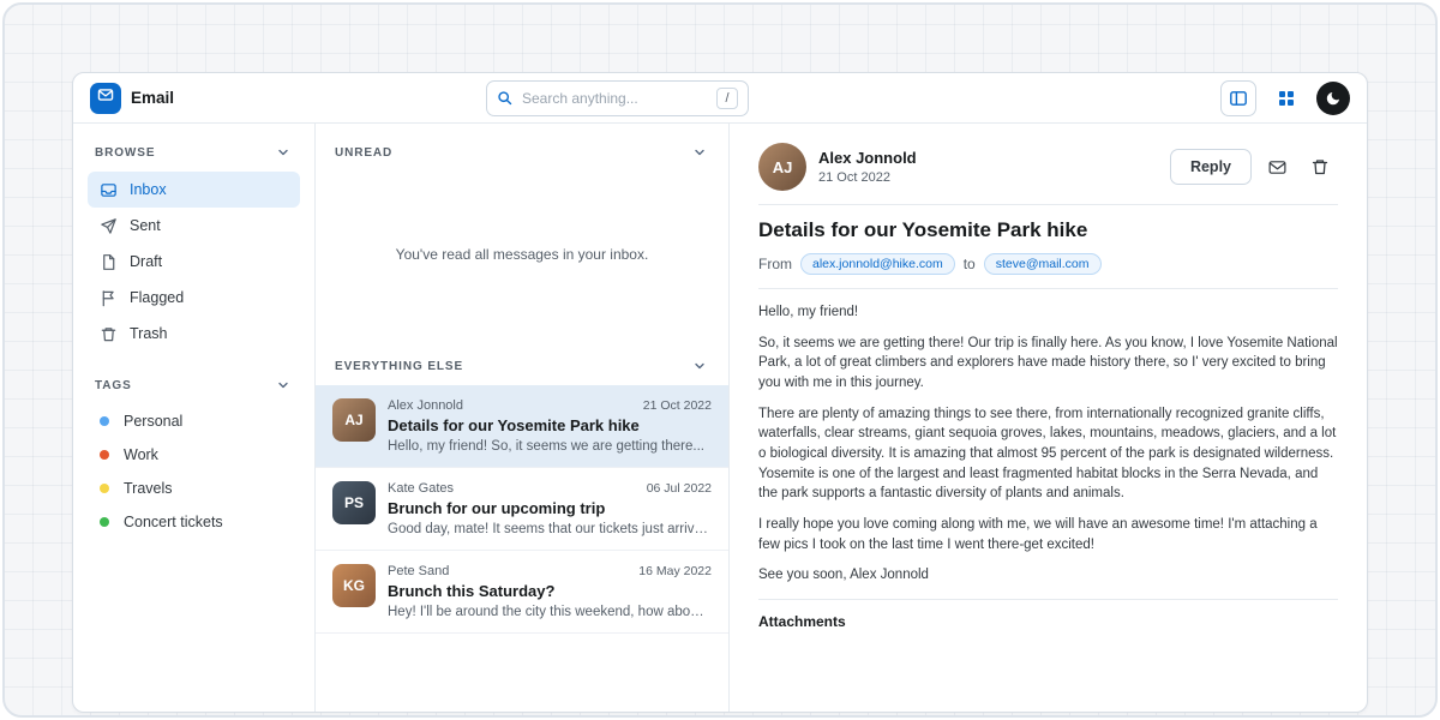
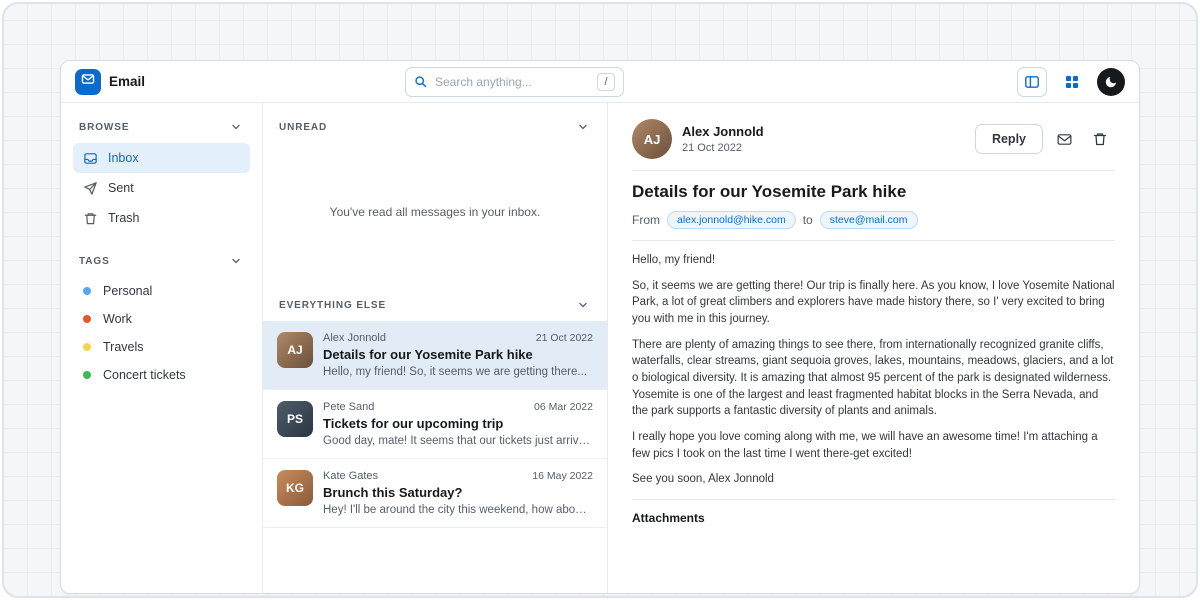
  Email
  Search anything...
  /
  BROWSE
  Inbox
  Sent
- Draft
- Flagged
  Trash
  TAGS
  Personal
  Work
  Travels
  Concert tickets
  UNREAD
  You've read all messages in your inbox.
  EVERYTHING ELSE
  AJ
  Alex Jonnold
  21 Oct 2022
  Details for our Yosemite Park hike
  Hello, my friend! So, it seems we are getting there...
  PS
- Kate Gates
+ Pete Sand
- 06 Jul 2022
+ 06 Mar 2022
- Brunch for our upcoming trip
+ Tickets for our upcoming trip
  Good day, mate! It seems that our tickets just arrived.
  KG
- Pete Sand
+ Kate Gates
  16 May 2022
  Brunch this Saturday?
  Hey! I'll be around the city this weekend, how about a
  AJ
  Alex Jonnold
  21 Oct 2022
  Reply
  Details for our Yosemite Park hike
  From
  alex.jonnold@hike.com
  to
  steve@mail.com
  Hello, my friend!
  So, it seems we are getting there! Our trip is finally here. As you know, I love Yosemite National Park, a lot of great climbers and explorers have made history there, so I' very excited to bring you with me in this journey.
  There are plenty of amazing things to see there, from internationally recognized granite cliffs, waterfalls, clear streams, giant sequoia groves, lakes, mountains, meadows, glaciers, and a lot o biological diversity. It is amazing that almost 95 percent of the park is designated wilderness. Yosemite is one of the largest and least fragmented habitat blocks in the Serra Nevada, and the park supports a fantastic diversity of plants and animals.
  I really hope you love coming along with me, we will have an awesome time! I'm attaching a few pics I took on the last time I went there-get excited!
  See you soon, Alex Jonnold
  Attachments
